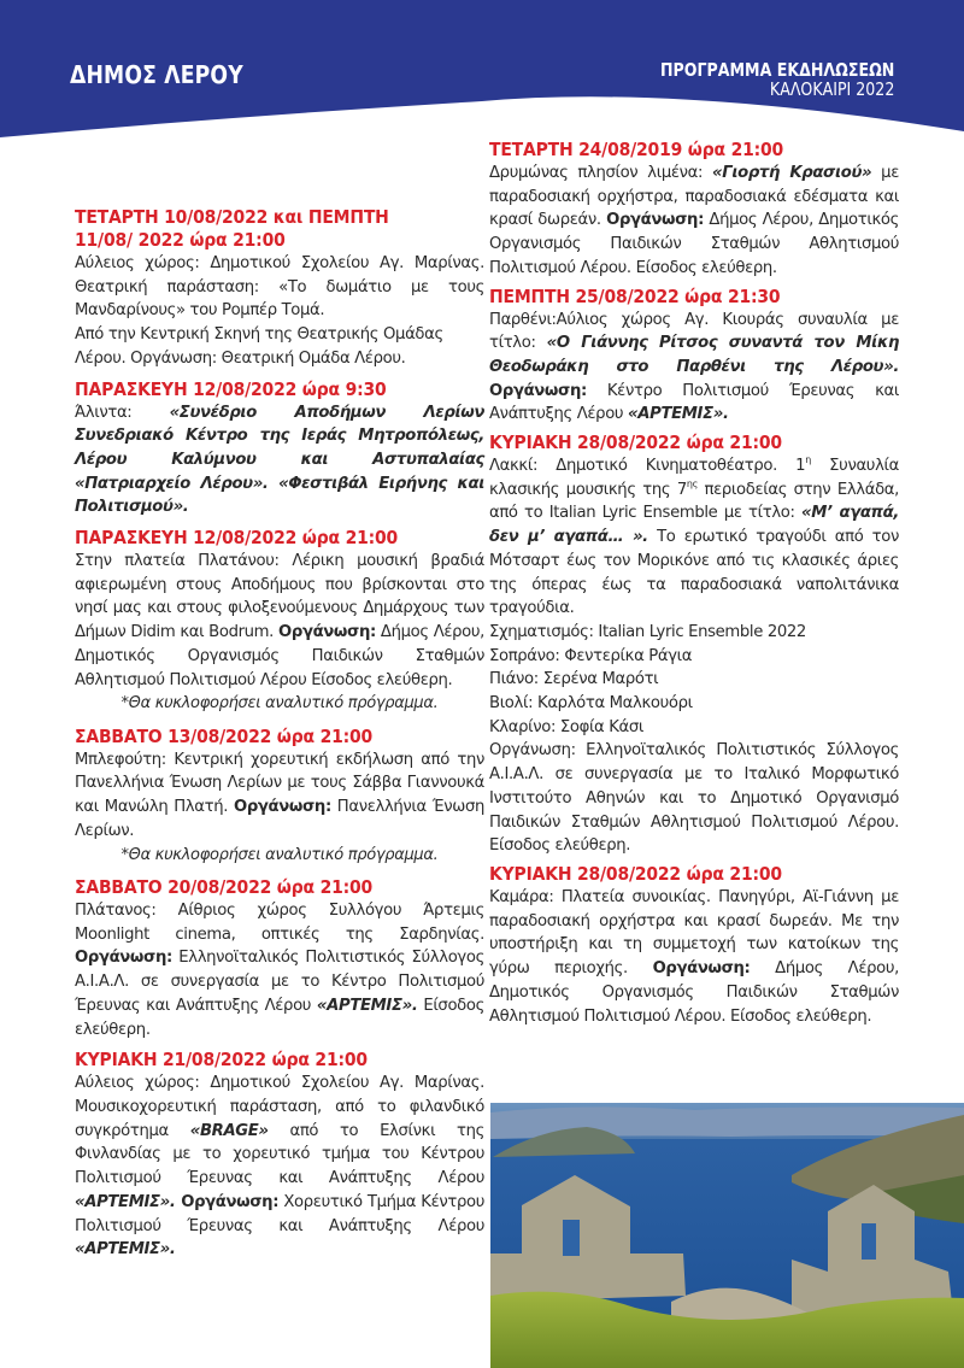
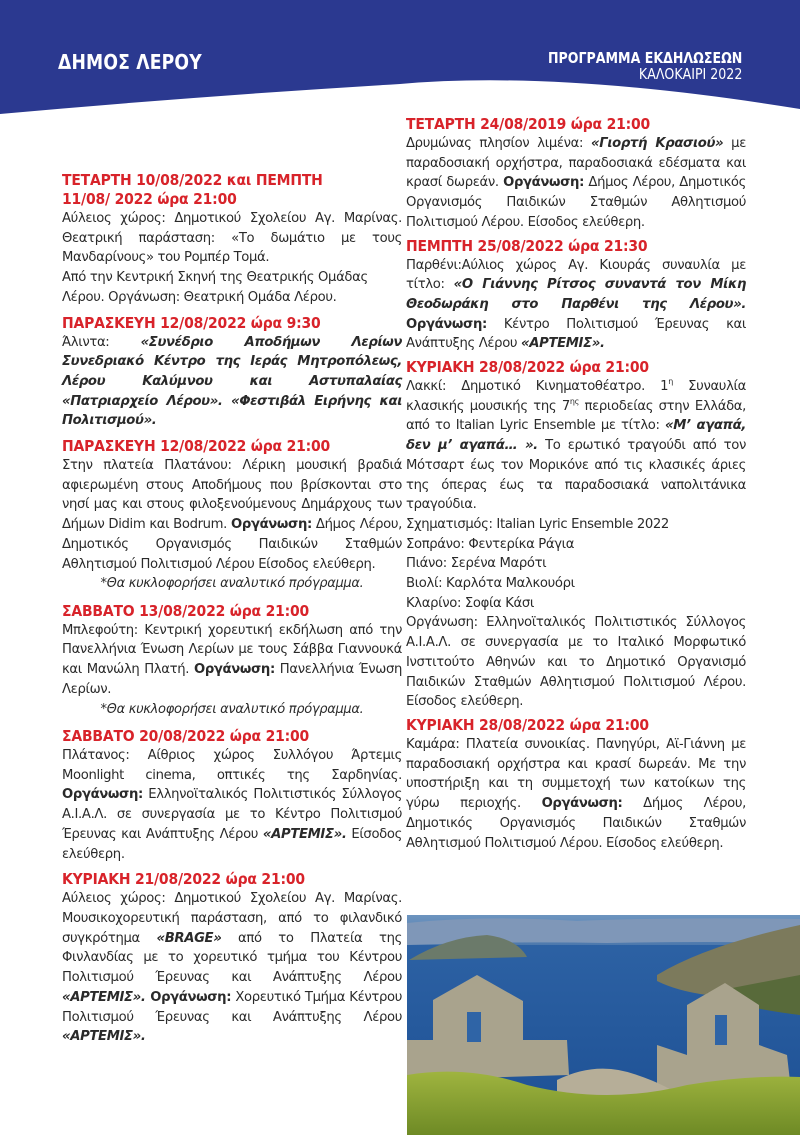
  ΔΗΜΟΣ ΛΕΡΟΥ
  ΠΡΟΓΡΑΜΜΑ ΕΚΔΗΛΩΣΕΩΝ
  ΚΑΛΟΚΑΙΡΙ 2022
  ΤΕΤΑΡΤΗ 10/08/2022 και ΠΕΜΠΤΗ
  11/08/ 2022 ώρα 21:00
  Αύλειος χώρος: Δημοτικού Σχολείου Αγ. Μαρίνας. Θεατρική παράσταση: «Το δωμάτιο με τους Μανδαρίνους» του Ρομπέρ Τομά.
  Από την Κεντρική Σκηνή της Θεατρικής Ομάδας Λέρου. Οργάνωση: Θεατρική Ομάδα Λέρου.
  ΠΑΡΑΣΚΕΥΗ 12/08/2022 ώρα 9:30
  Άλιντα: «Συνέδριο Αποδήμων Λερίων Συνεδριακό Κέντρο της Ιεράς Μητροπόλεως, Λέρου Καλύμνου και Αστυπαλαίας «Πατριαρχείο Λέρου». «Φεστιβάλ Ειρήνης και Πολιτισμού».
  ΠΑΡΑΣΚΕΥΗ 12/08/2022 ώρα 21:00
  Στην πλατεία Πλατάνου: Λέρικη μουσική βραδιά αφιερωμένη στους Αποδήμους που βρίσκονται στο νησί μας και στους φιλοξενούμενους Δημάρχους των Δήμων Didim και Bodrum. Οργάνωση: Δήμος Λέρου, Δημοτικός Οργανισμός Παιδικών Σταθμών Αθλητισμού Πολιτισμού Λέρου Είσοδος ελεύθερη.
  *Θα κυκλοφορήσει αναλυτικό πρόγραμμα.
  ΣΑΒΒΑΤΟ 13/08/2022 ώρα 21:00
  Μπλεφούτη: Κεντρική χορευτική εκδήλωση από την Πανελλήνια Ένωση Λερίων με τους Σάββα Γιαννουκά και Μανώλη Πλατή. Οργάνωση: Πανελλήνια Ένωση Λερίων.
  *Θα κυκλοφορήσει αναλυτικό πρόγραμμα.
  ΣΑΒΒΑΤΟ 20/08/2022 ώρα 21:00
  Πλάτανος: Αίθριος χώρος Συλλόγου Άρτεμις Moonlight cinema, οπτικές της Σαρδηνίας. Οργάνωση: Ελληνοϊταλικός Πολιτιστικός Σύλλογος Α.Ι.Α.Λ. σε συνεργασία με το Κέντρο Πολιτισμού Έρευνας και Ανάπτυξης Λέρου «ΑΡΤΕΜΙΣ». Είσοδος ελεύθερη.
  ΚΥΡΙΑΚΗ 21/08/2022 ώρα 21:00
- Αύλειος χώρος: Δημοτικού Σχολείου Αγ. Μαρίνας. Μουσικοχορευτική παράσταση, από το φιλανδικό συγκρότημα «BRAGE» από το Ελσίνκι της Φινλανδίας με το χορευτικό τμήμα του Κέντρου Πολιτισμού Έρευνας και Ανάπτυξης Λέρου «ΑΡΤΕΜΙΣ». Οργάνωση: Χορευτικό Τμήμα Κέντρου Πολιτισμού Έρευνας και Ανάπτυξης Λέρου «ΑΡΤΕΜΙΣ».
+ Αύλειος χώρος: Δημοτικού Σχολείου Αγ. Μαρίνας. Μουσικοχορευτική παράσταση, από το φιλανδικό συγκρότημα «BRAGE» από το Πλατεία της Φινλανδίας με το χορευτικό τμήμα του Κέντρου Πολιτισμού Έρευνας και Ανάπτυξης Λέρου «ΑΡΤΕΜΙΣ». Οργάνωση: Χορευτικό Τμήμα Κέντρου Πολιτισμού Έρευνας και Ανάπτυξης Λέρου «ΑΡΤΕΜΙΣ».
  ΤΕΤΑΡΤΗ 24/08/2019 ώρα 21:00
  Δρυμώνας πλησίον λιμένα: «Γιορτή Κρασιού» με παραδοσιακή ορχήστρα, παραδοσιακά εδέσματα και κρασί δωρεάν. Οργάνωση: Δήμος Λέρου, Δημοτικός Οργανισμός Παιδικών Σταθμών Αθλητισμού Πολιτισμού Λέρου. Είσοδος ελεύθερη.
  ΠΕΜΠΤΗ 25/08/2022 ώρα 21:30
  Παρθένι:Αύλιος χώρος Αγ. Κιουράς συναυλία με τίτλο: «Ο Γιάννης Ρίτσος συναντά τον Μίκη Θεοδωράκη στο Παρθένι της Λέρου». Οργάνωση: Κέντρο Πολιτισμού Έρευνας και Ανάπτυξης Λέρου «ΑΡΤΕΜΙΣ».
  ΚΥΡΙΑΚΗ 28/08/2022 ώρα 21:00
  Λακκί: Δημοτικό Κινηματοθέατρο. 1η Συναυλία κλασικής μουσικής της 7ης περιοδείας στην Ελλάδα, από το Italian Lyric Ensemble με τίτλο: «Μ’ αγαπά, δεν μ’ αγαπά… ». Το ερωτικό τραγούδι από τον Μότσαρτ έως τον Μορικόνε από τις κλασικές άριες της όπερας έως τα παραδοσιακά ναπολιτάνικα τραγούδια.
  Σχηματισμός: Italian Lyric Ensemble 2022
  Σοπράνο: Φεντερίκα Ράγια
  Πιάνο: Σερένα Μαρότι
  Βιολί: Καρλότα Μαλκουόρι
  Κλαρίνο: Σοφία Κάσι
  Οργάνωση: Ελληνοϊταλικός Πολιτιστικός Σύλλογος Α.Ι.Α.Λ. σε συνεργασία με το Ιταλικό Μορφωτικό Ινστιτούτο Αθηνών και το Δημοτικό Οργανισμό Παιδικών Σταθμών Αθλητισμού Πολιτισμού Λέρου. Είσοδος ελεύθερη.
  ΚΥΡΙΑΚΗ 28/08/2022 ώρα 21:00
  Καμάρα: Πλατεία συνοικίας. Πανηγύρι, Αϊ-Γιάννη με παραδοσιακή ορχήστρα και κρασί δωρεάν. Με την υποστήριξη και τη συμμετοχή των κατοίκων της γύρω περιοχής. Οργάνωση: Δήμος Λέρου, Δημοτικός Οργανισμός Παιδικών Σταθμών Αθλητισμού Πολιτισμού Λέρου. Είσοδος ελεύθερη.
